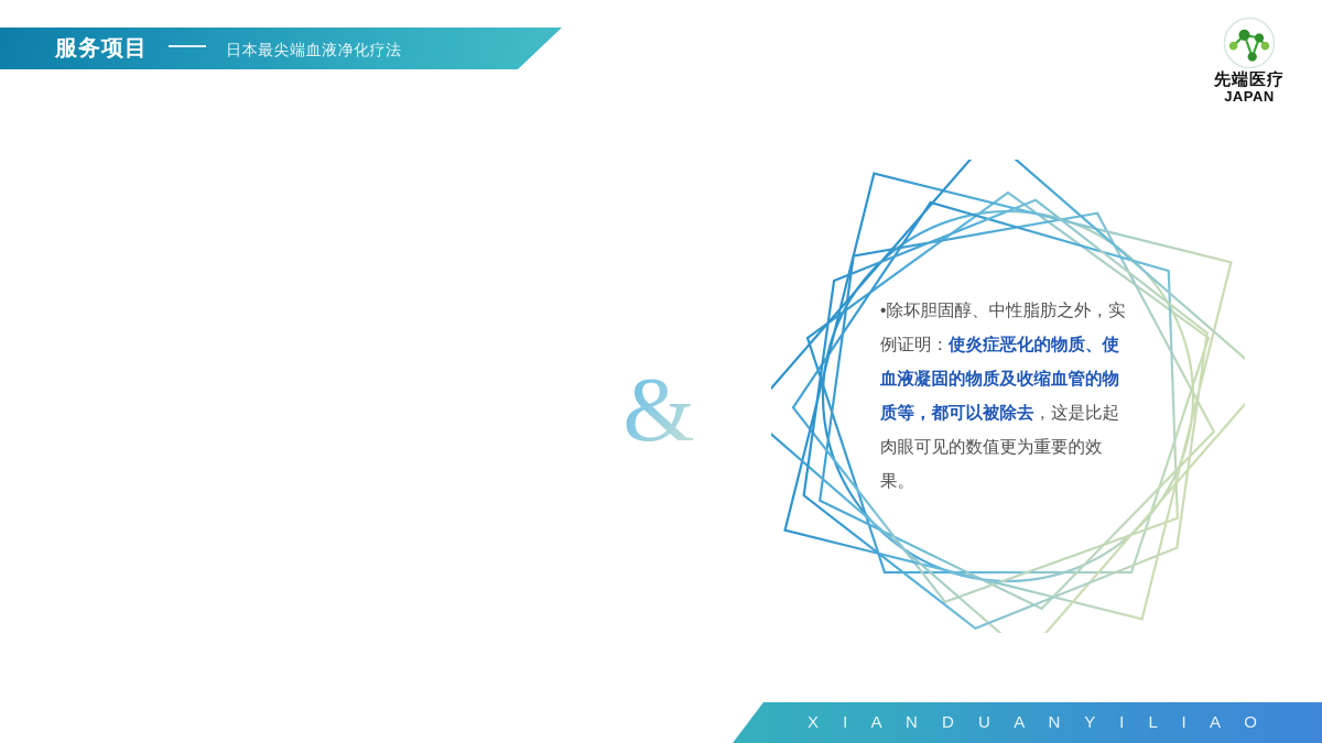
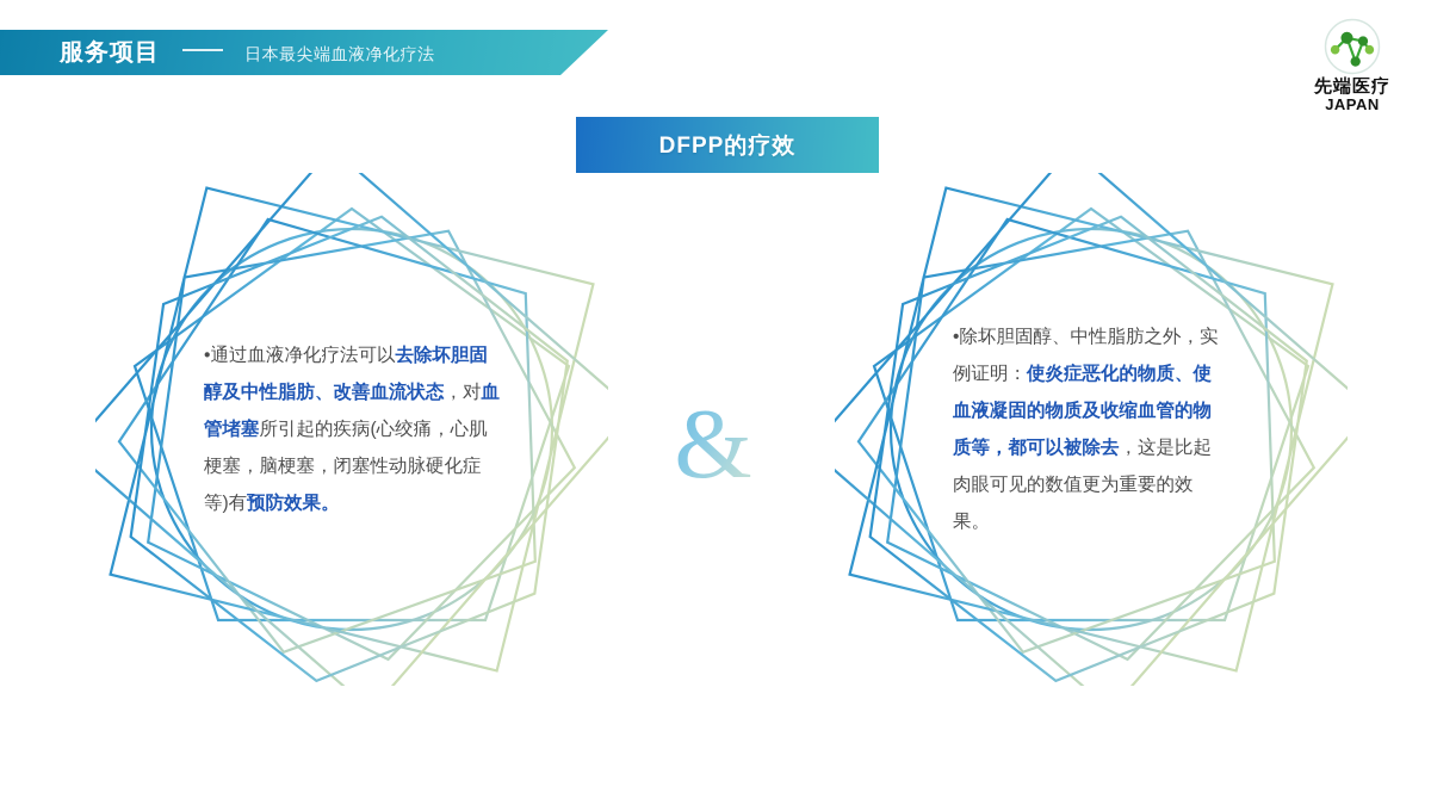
  服务项目 日本最尖端血液净化疗法
  先端医疗
  JAPAN
+ DFPP的疗效
+ •通过血液净化疗法可以去除坏胆固醇及中性脂肪、改善血流状态，对血管堵塞所引起的疾病(心绞痛，心肌梗塞，脑梗塞，闭塞性动脉硬化症等)有预防效果。
  &
  •除坏胆固醇、中性脂肪之外，实例证明：使炎症恶化的物质、使血液凝固的物质及收缩血管的物质等，都可以被除去，这是比起肉眼可见的数值更为重要的效果。
- X I A N D U A N Y I L I A O
